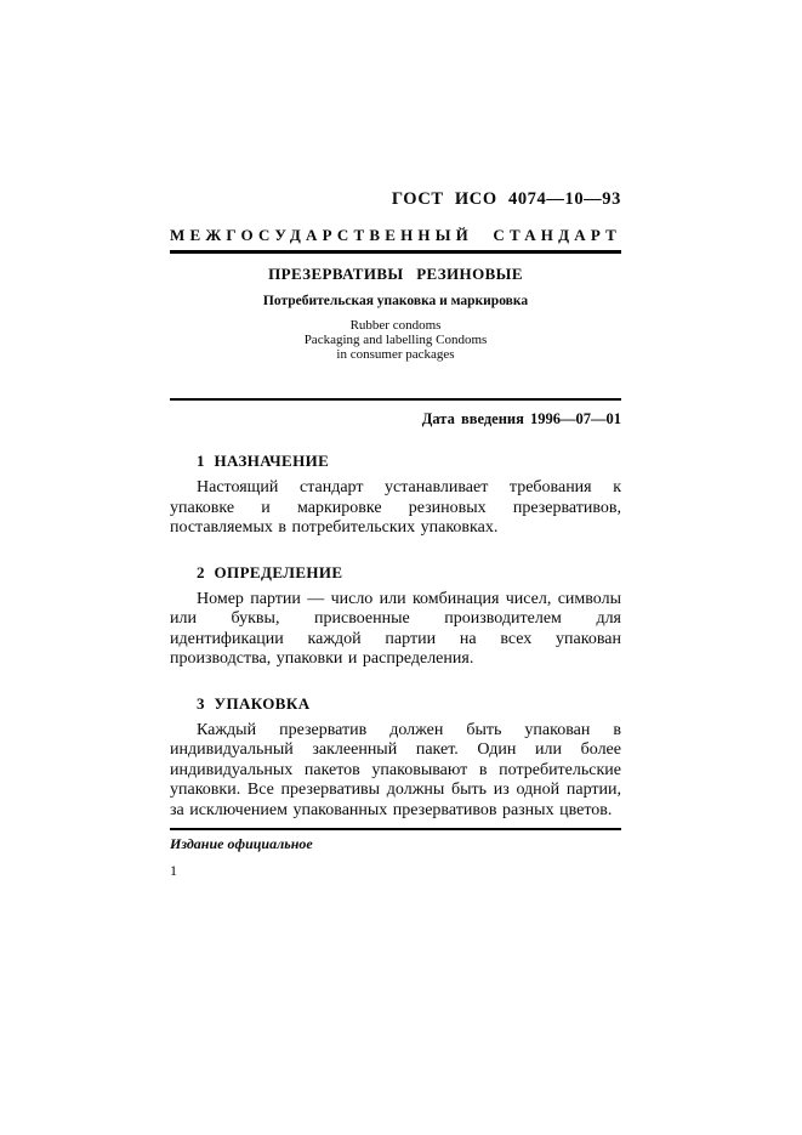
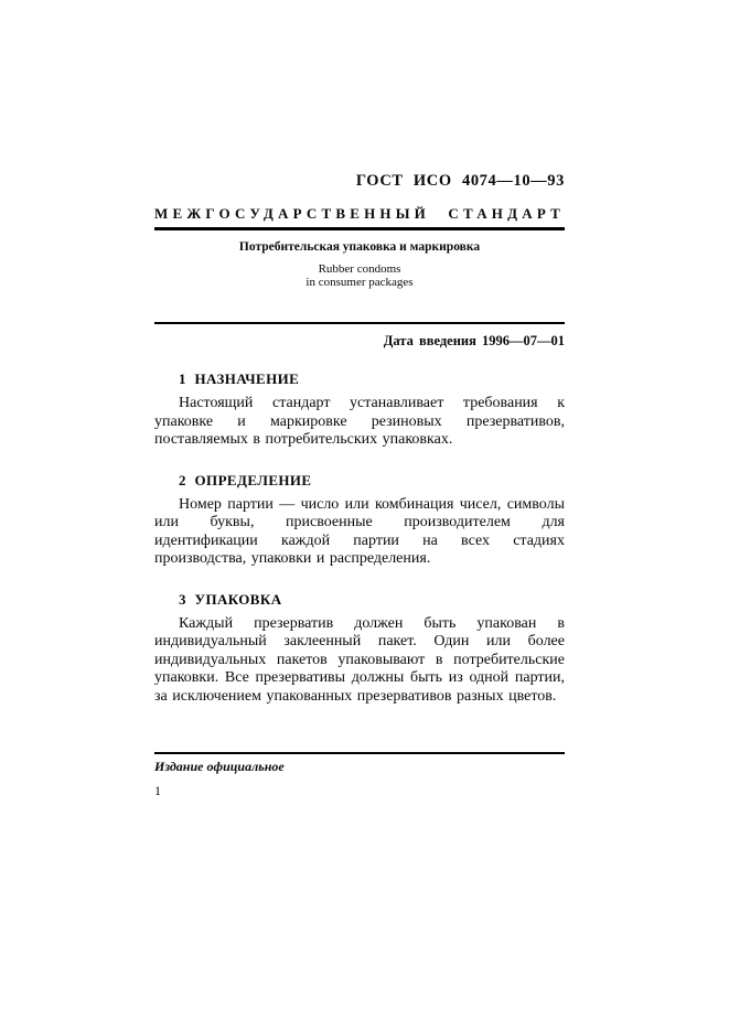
  ГОСТ ИСО 4074—10—93
  МЕЖГОСУДАРСТВЕННЫЙ СТАНДАРТ
- ПРЕЗЕРВАТИВЫ РЕЗИНОВЫЕ
  Потребительская упаковка и маркировка
  Rubber condoms
- Packaging and labelling Condoms
  in consumer packages
  Дата введения 1996—07—01
  1 НАЗНАЧЕНИЕ
  Настоящий стандарт устанавливает требования к упаковке и маркировке резиновых презервативов, поставляемых в потребительских упаковках.
  2 ОПРЕДЕЛЕНИЕ
- Номер партии — число или комбинация чисел, символы или буквы, присвоенные производителем для идентификации каждой партии на всех упакован производства, упаковки и распределения.
+ Номер партии — число или комбинация чисел, символы или буквы, присвоенные производителем для идентификации каждой партии на всех стадиях производства, упаковки и распределения.
  3 УПАКОВКА
  Каждый презерватив должен быть упакован в индивидуальный заклеенный пакет. Один или более индивидуальных пакетов упаковывают в потребительские упаковки. Все презервативы должны быть из одной партии, за исключением упакованных презервативов разных цветов.
  Издание официальное
  1
